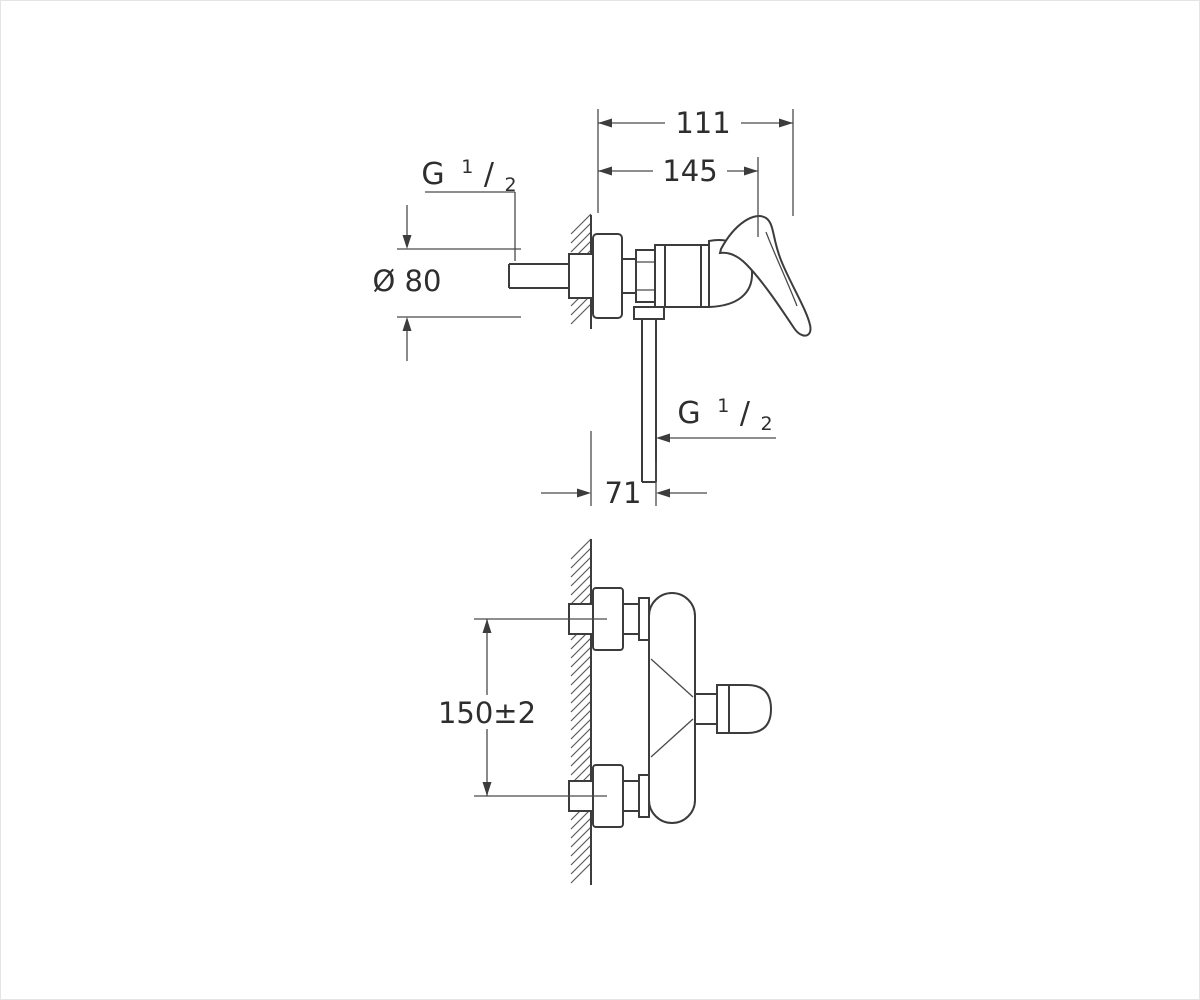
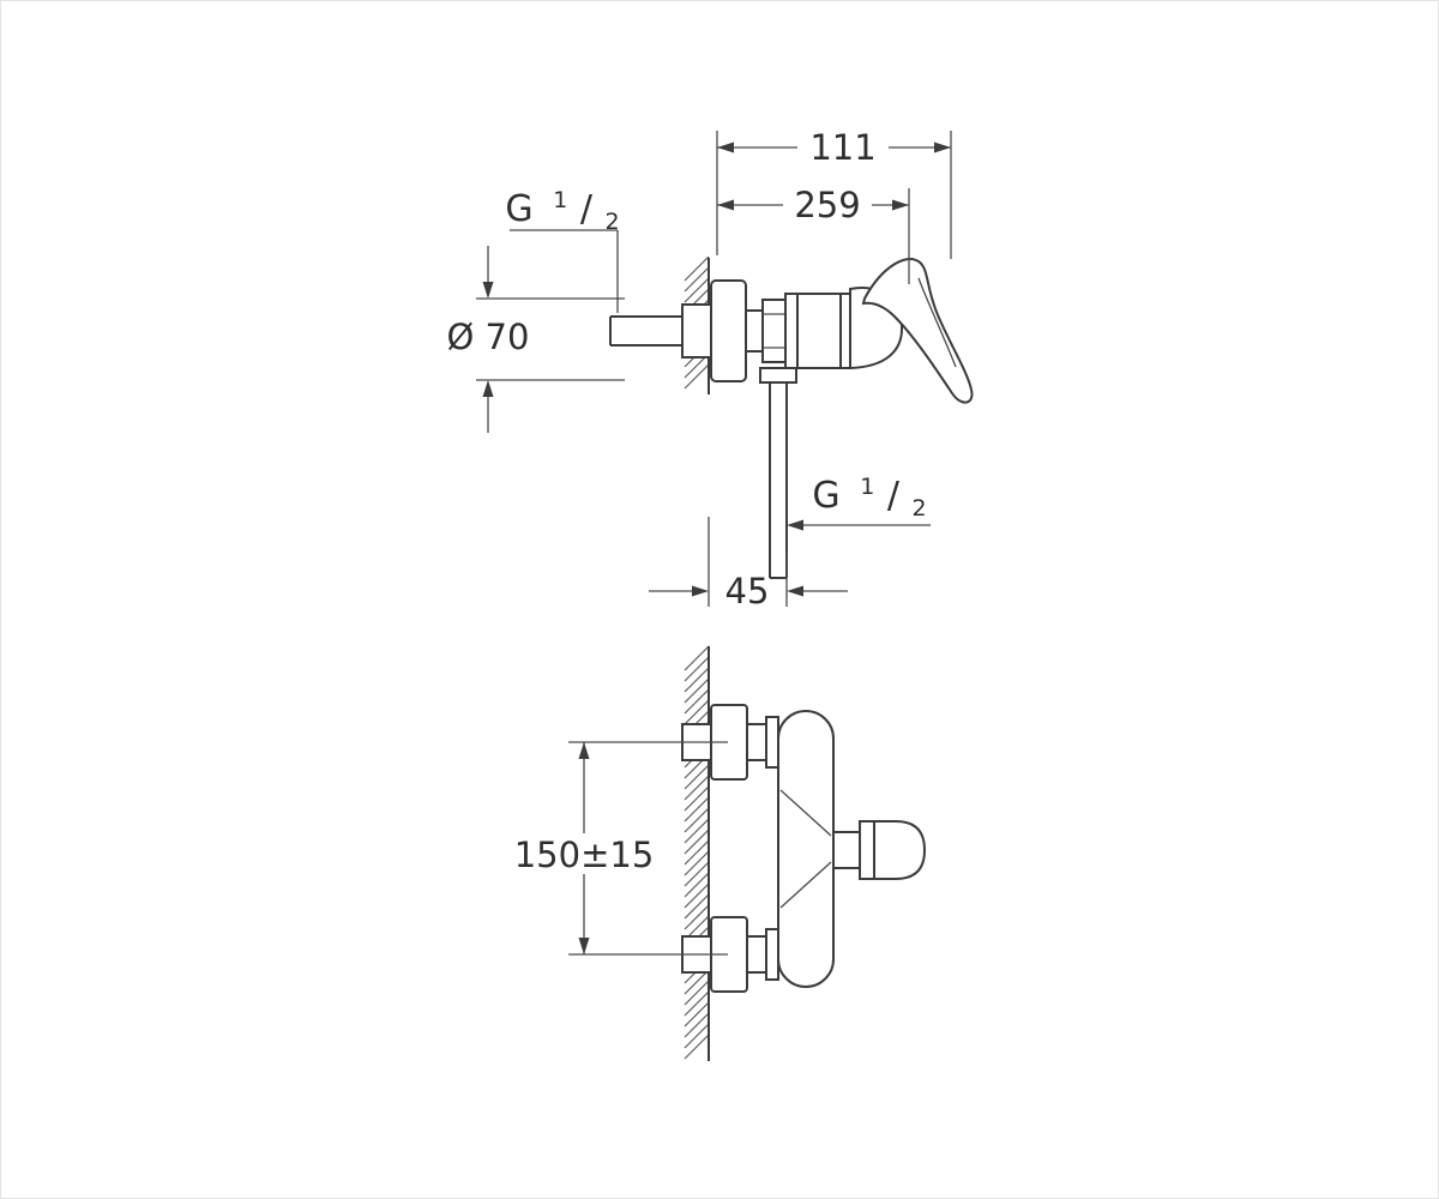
  111
- 145
+ 259
  G 1 / 2
- Ø 80
+ Ø 70
  G 1 / 2
- 71
+ 45
- 150±2
+ 150±15
